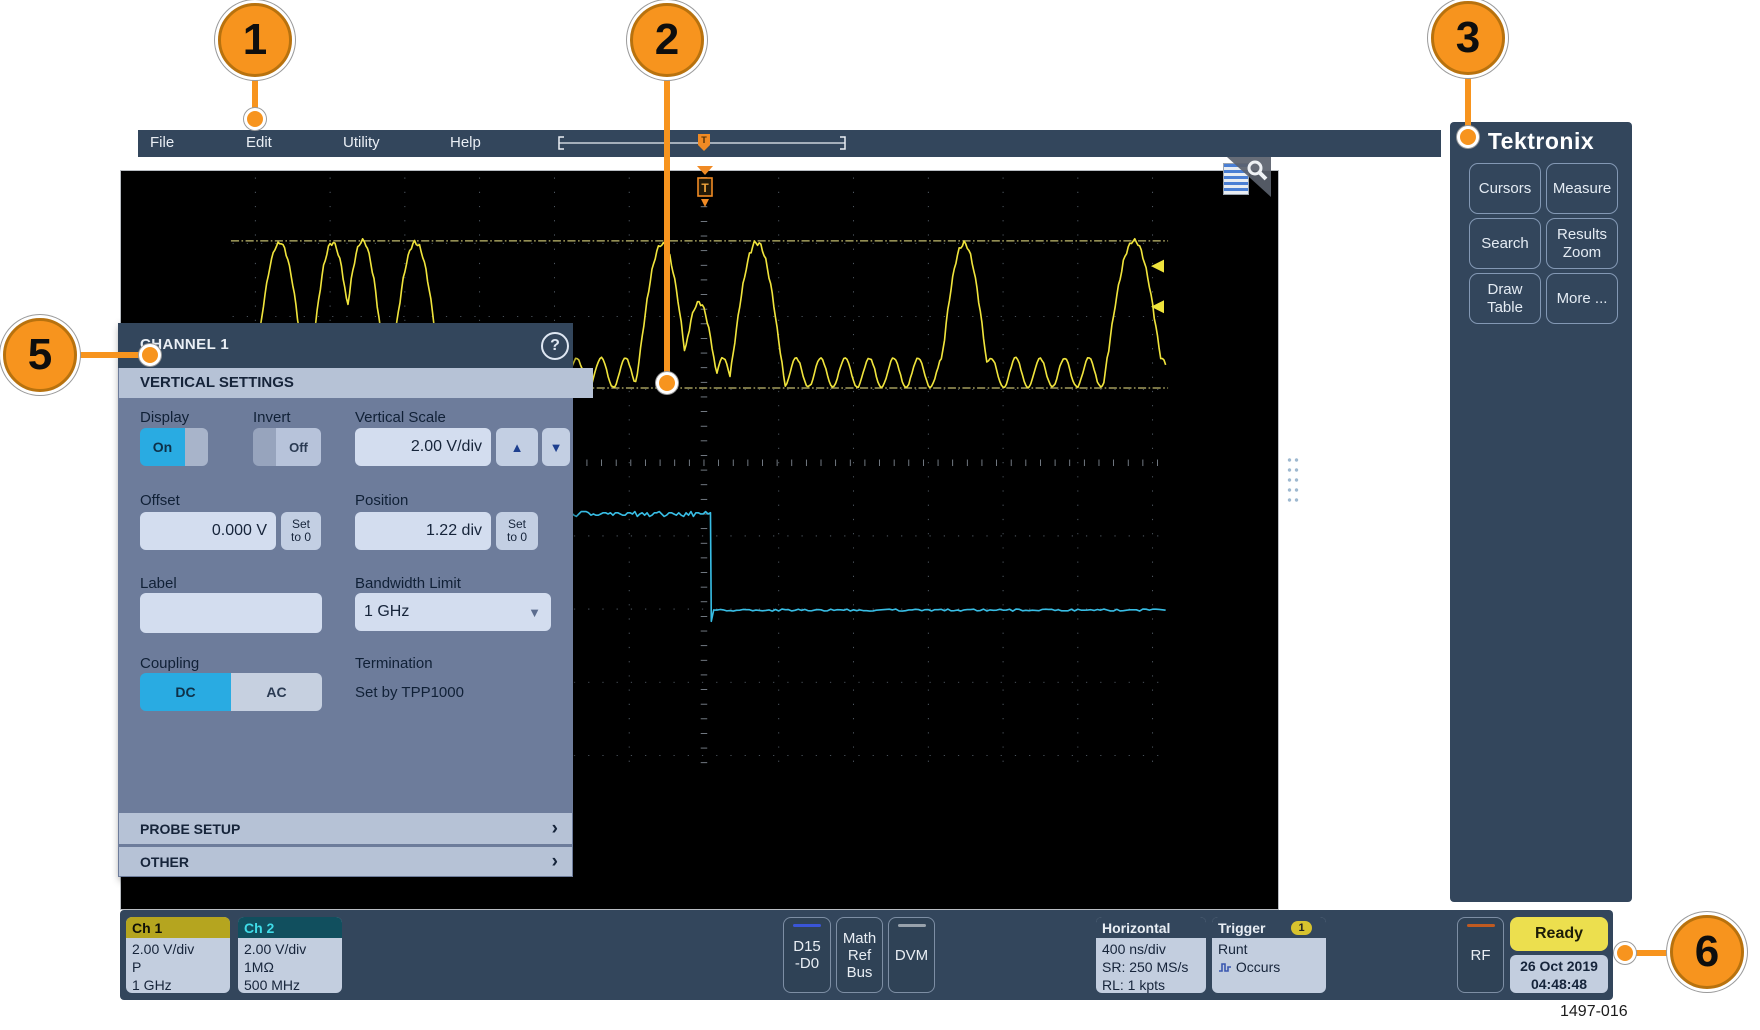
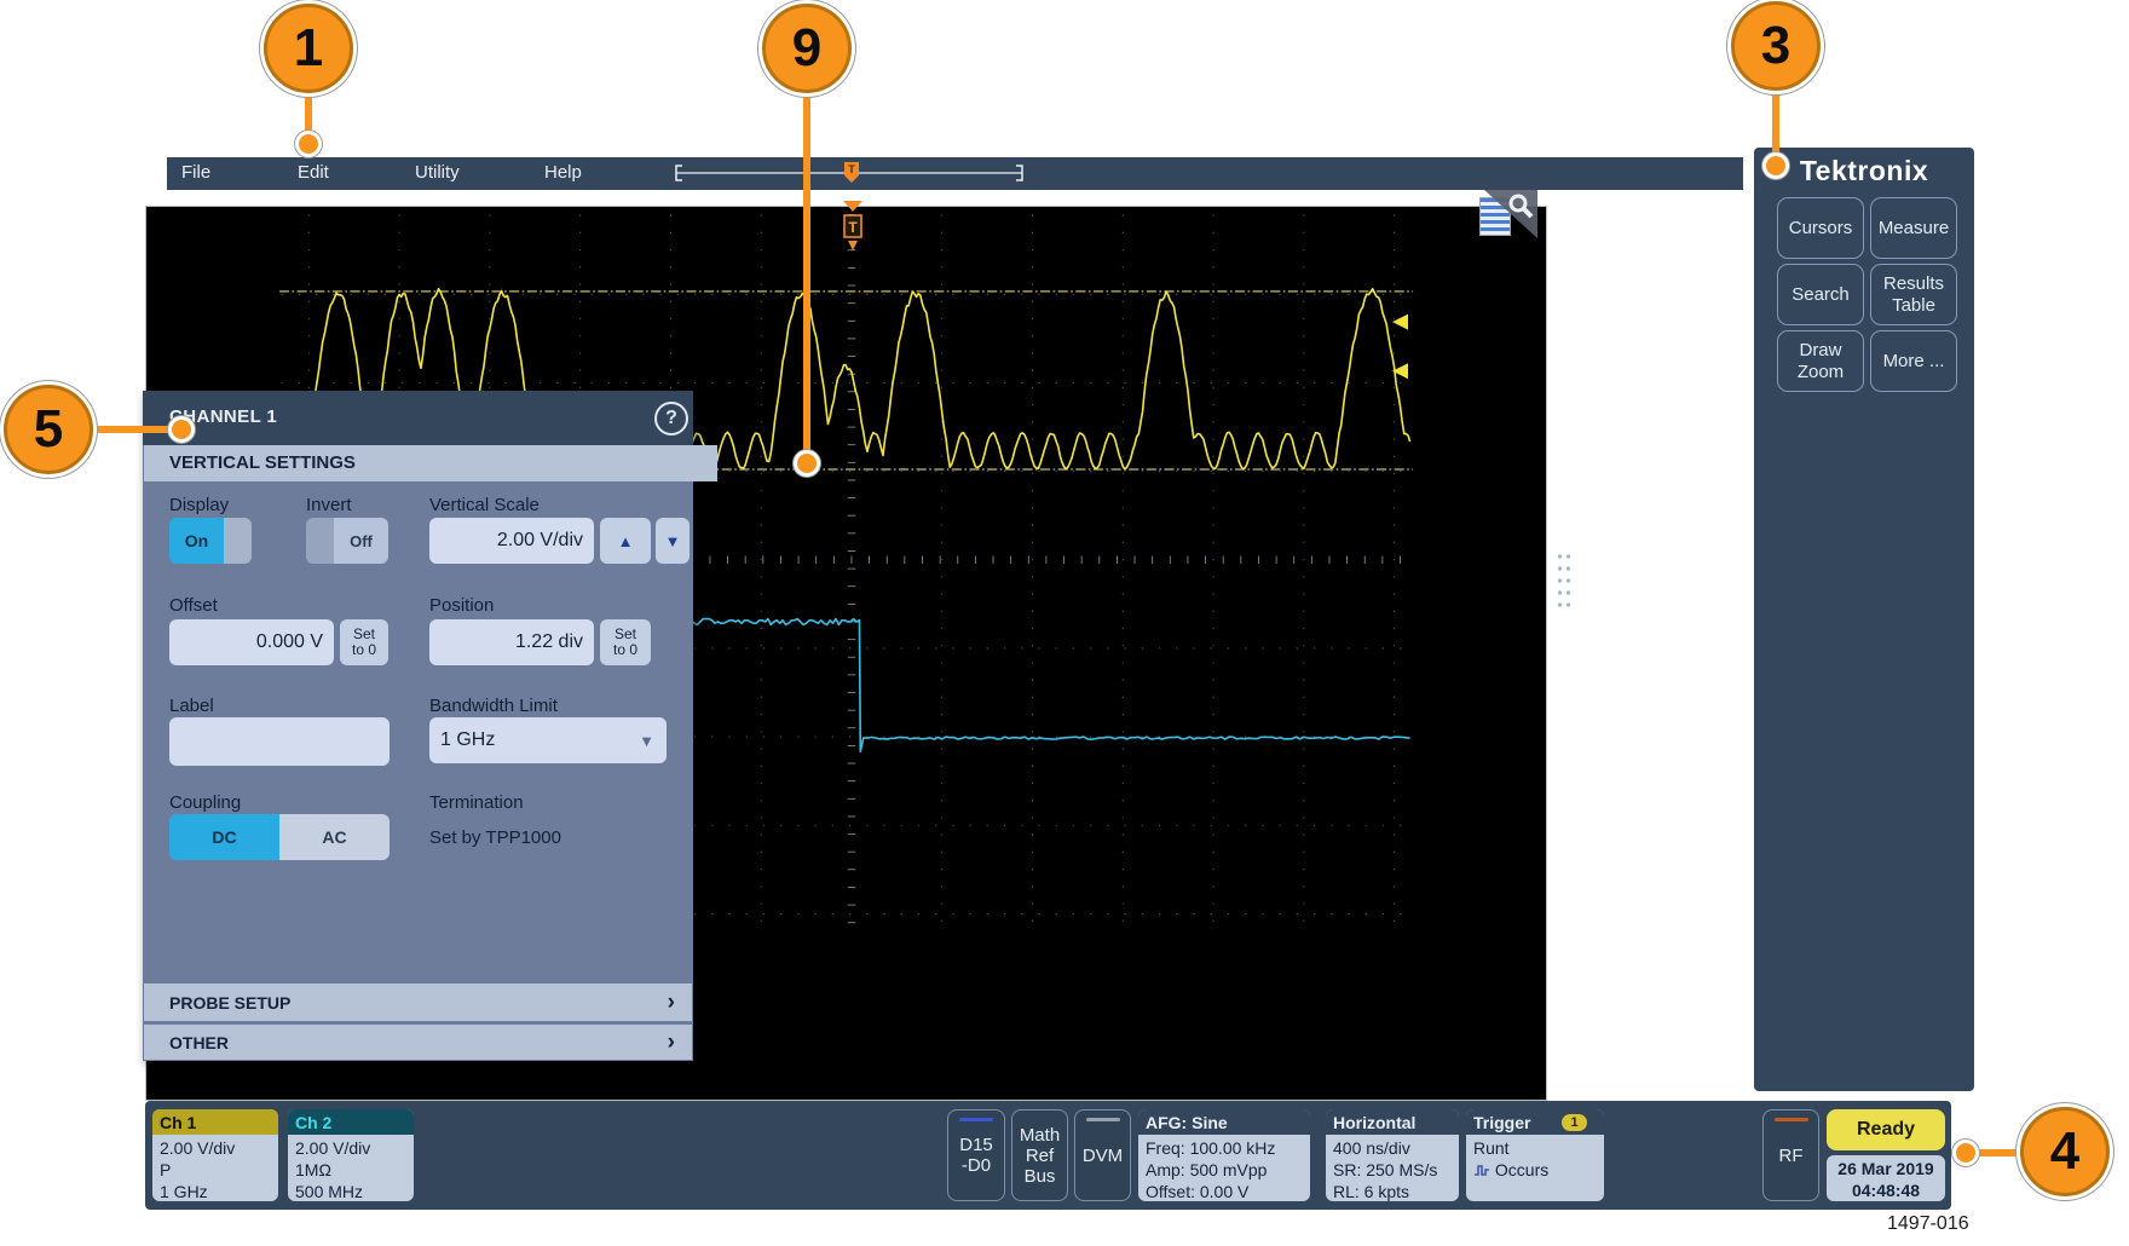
  File
  Edit
  Utility
  Help
  T
  T
  HANNEL 1
  ?
  VERTICAL SETTINGS
  Display
  On
  Invert
  Off
  Vertical Scale
  2.00 V/div
  ▲
  ▼
  Offset
  0.000 V
  Set
  to 0
  Position
  1.22 div
  Set
  to 0
  Label
  Bandwidth Limit
  1 GHz
  ▼
  Coupling
  DC
  AC
  Termination
  Set by TPP1000
  PROBE SETUP
  ›
  OTHER
  ›
  Tektronix
  Cursors
  Measure
  Search
  Results
- Zoom
+ Table
  Draw
- Table
+ Zoom
  More ...
  Ch 1
  2.00 V/div
  P
  1 GHz
  Ch 2
  2.00 V/div
  1MΩ
  500 MHz
  D15
  -D0
  Math
  Ref
  Bus
  DVM
+ AFG: Sine
+ Freq: 100.00 kHz
+ Amp: 500 mVpp
+ Offset: 0.00 V
  Horizontal
  400 ns/div
  SR: 250 MS/s
- RL: 1 kpts
+ RL: 6 kpts
  Trigger
  1
  Runt
  Occurs
  RF
  Ready
- 26 Oct 2019
+ 26 Mar 2019
  04:48:48
  1497-016
  1
- 2
+ 9
  3
- 6
+ 4
  5
